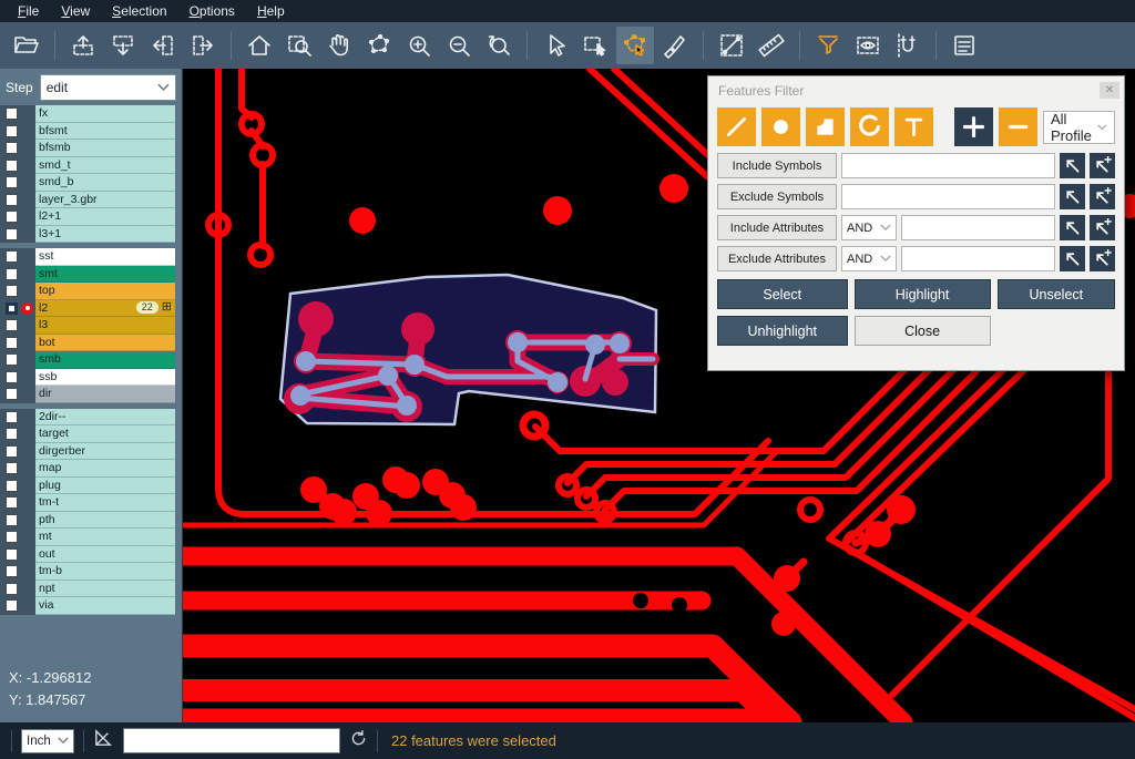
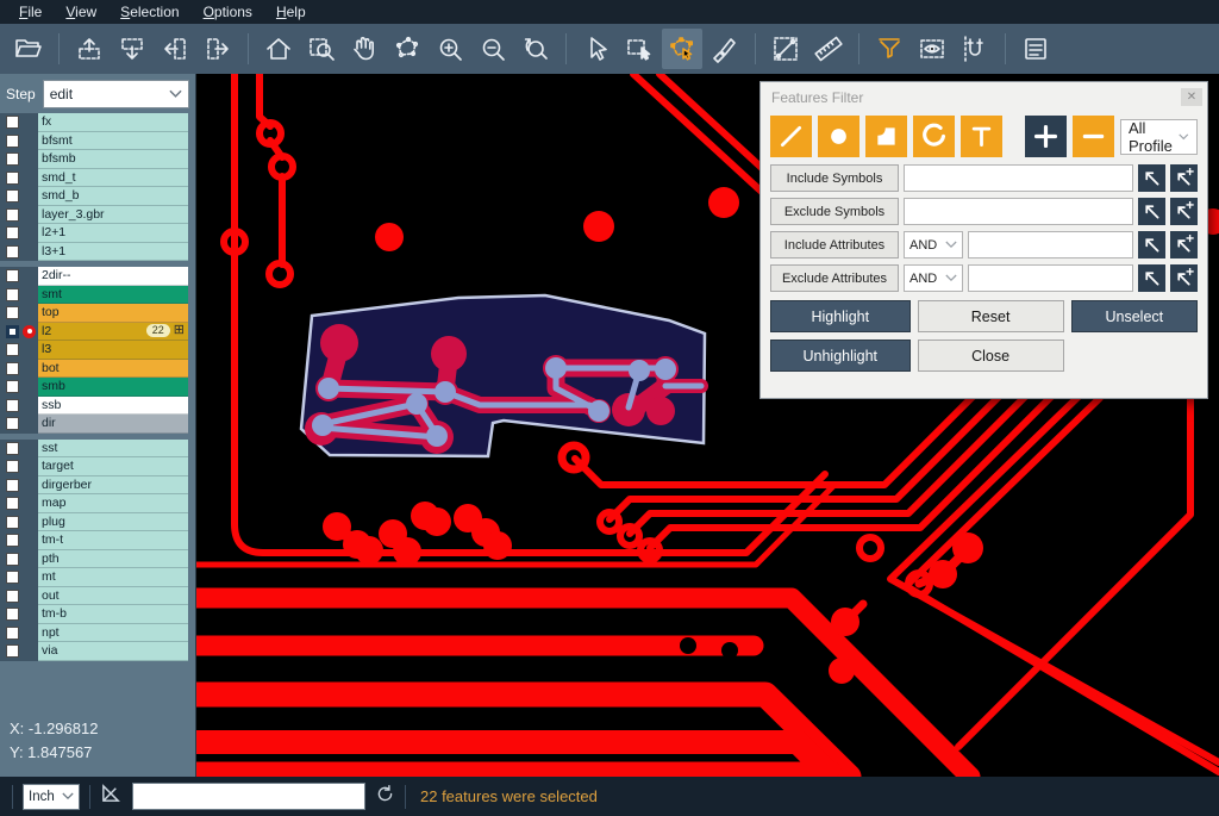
  File
  View
  Selection
  Options
  Help
  Step
  edit
  fx
  bfsmt
  bfsmb
  smd_t
  smd_b
  layer_3.gbr
  l2+1
  l3+1
- sst
+ 2dir--
  smt
  top
  l2
  22
  ⊞
  l3
  bot
  smb
  ssb
  dir
- 2dir--
+ sst
  target
  dirgerber
  map
  plug
  tm-t
  pth
  mt
  out
  tm-b
  npt
  via
  X: -1.296812
  Y: 1.847567
  Features Filter
  ✕
  All Profile
  Include Symbols
  Exclude Symbols
  Include Attributes
  AND
  Exclude Attributes
  AND
- Select
  Highlight
+ Reset
  Unselect
  Unhighlight
  Close
  Inch
  22 features were selected
